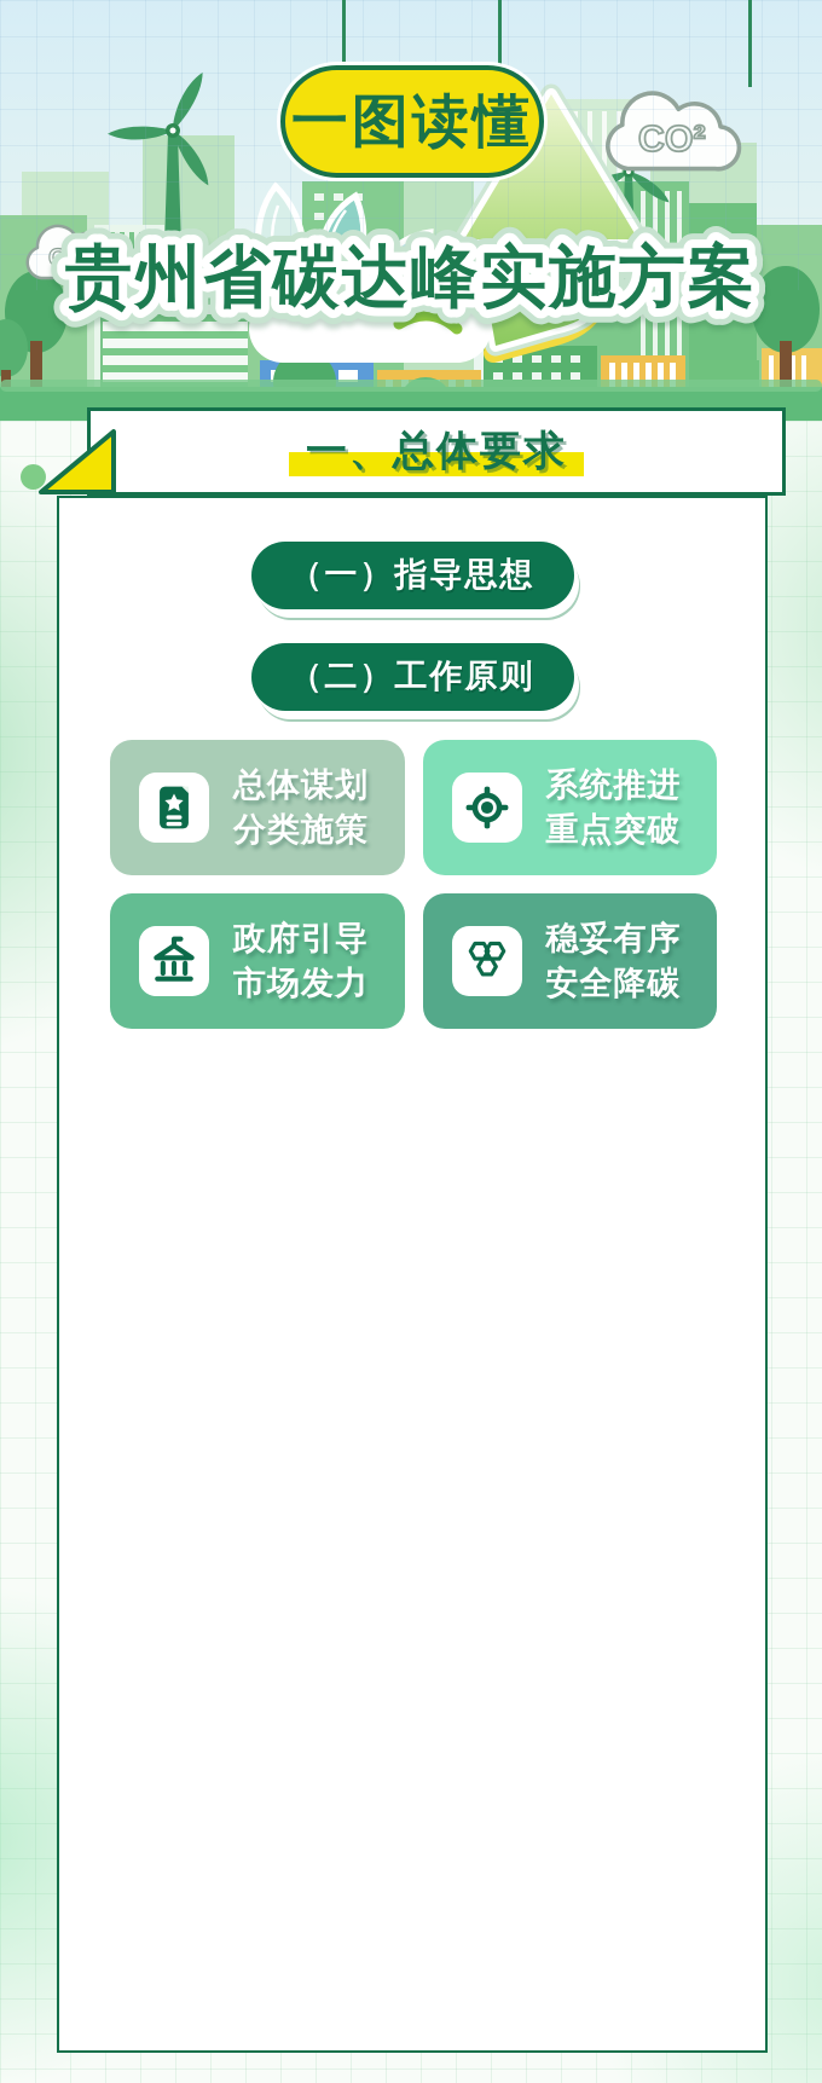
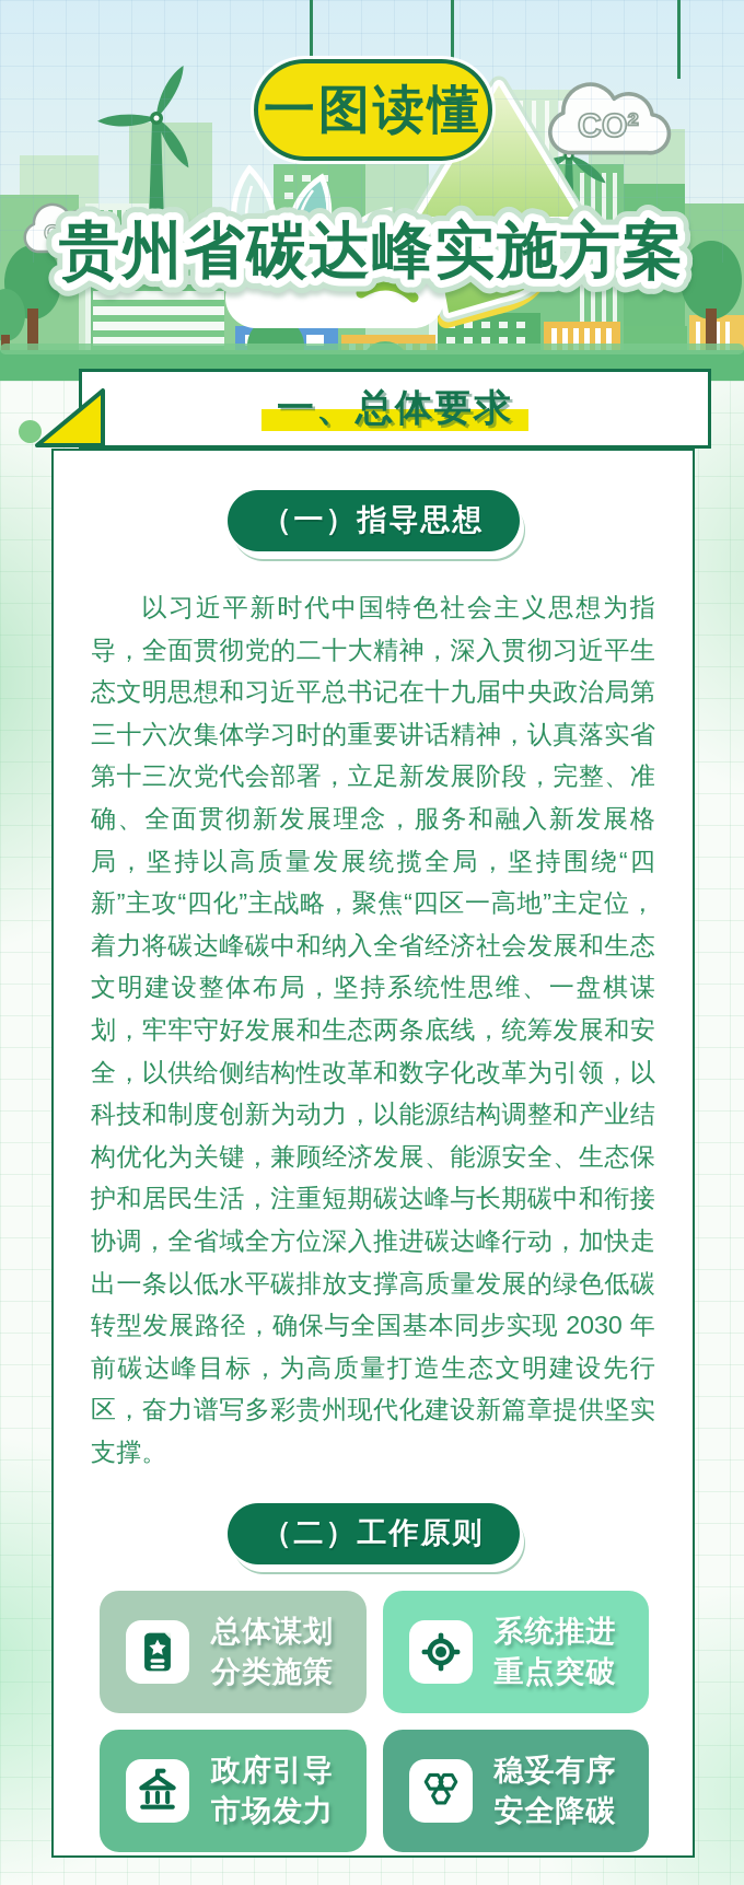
  一图读懂
  贵州省碳达峰实施方案
  一、总体要求
  （一）指导思想
+ 以习近平新时代中国特色社会主义思想为指导，全面贯彻党的二十大精神，深入贯彻习近平生态文明思想和习近平总书记在十九届中央政治局第三十六次集体学习时的重要讲话精神，认真落实省第十三次党代会部署，立足新发展阶段，完整、准确、全面贯彻新发展理念，服务和融入新发展格局，坚持以高质量发展统揽全局，坚持围绕“四新”主攻“四化”主战略，聚焦“四区一高地”主定位，着力将碳达峰碳中和纳入全省经济社会发展和生态文明建设整体布局，坚持系统性思维、一盘棋谋划，牢牢守好发展和生态两条底线，统筹发展和安全，以供给侧结构性改革和数字化改革为引领，以科技和制度创新为动力，以能源结构调整和产业结构优化为关键，兼顾经济发展、能源安全、生态保护和居民生活，注重短期碳达峰与长期碳中和衔接协调，全省域全方位深入推进碳达峰行动，加快走出一条以低水平碳排放支撑高质量发展的绿色低碳转型发展路径，确保与全国基本同步实现 2030 年前碳达峰目标，为高质量打造生态文明建设先行区，奋力谱写多彩贵州现代化建设新篇章提供坚实支撑。
  （二）工作原则
  总体谋划
  分类施策
  系统推进
  重点突破
  政府引导
  市场发力
  稳妥有序
  安全降碳
